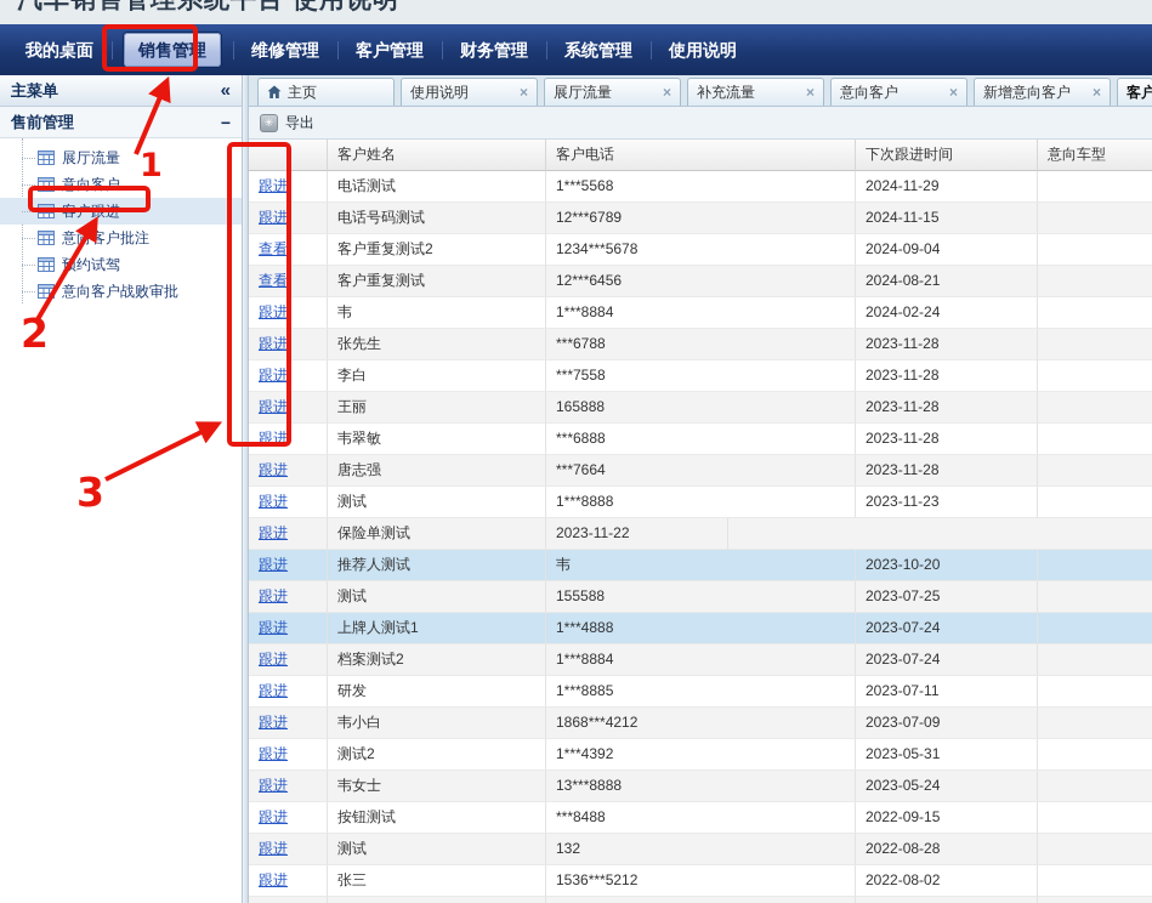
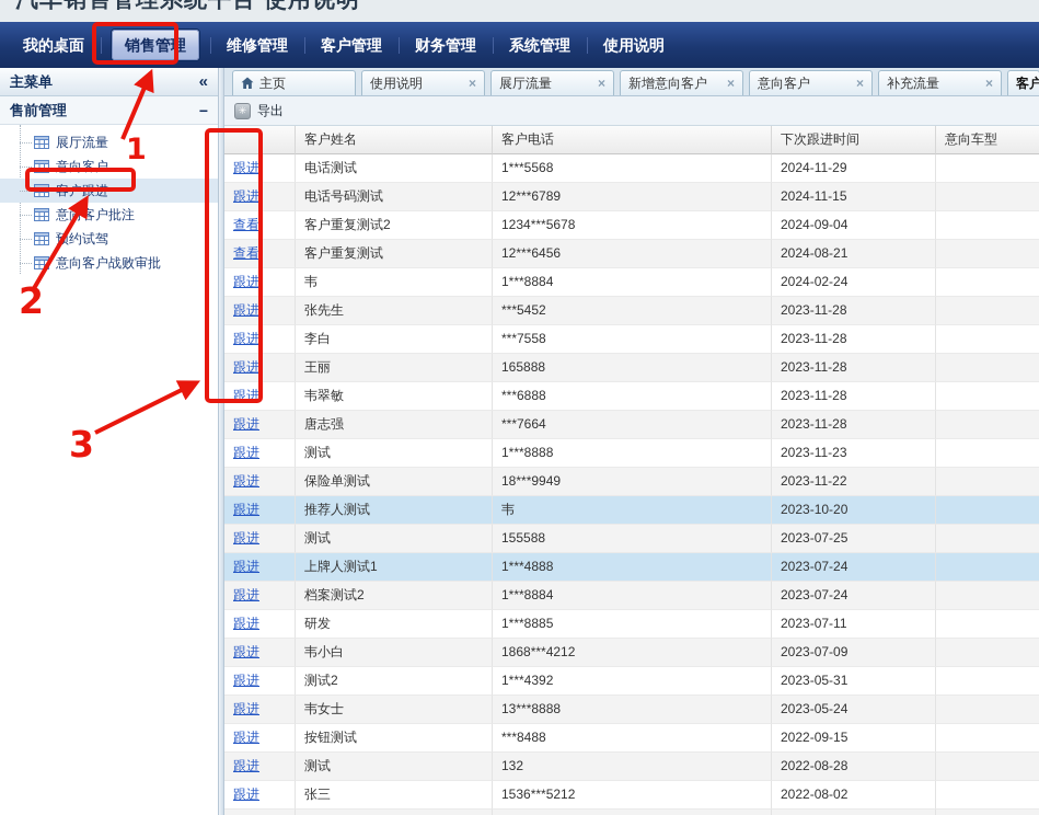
  我的桌面
  销售管理
  维修管理
  客户管理
  财务管理
  系统管理
  使用说明
  主菜单
  «
  售前管理
  −
  展厅流量
  意向客户
  客户跟进
  意客户批注
  约试驾
  意向客户战败审批
  主页
  使用说明
  ×
  展厅流量
  ×
- 补充流量
+ 新增意向客户
  ×
  意向客户
  ×
- 新增意向客户
+ 补充流量
  ×
  ✳
  导出
  客户姓名
  客户电话
  下次跟进时间
  意向车型
  跟进
  电话测试
  1***5568
  2024-11-29
  跟进
  电话号码测试
  12***6789
  2024-11-15
  查看
  客户重复测试2
  1234***5678
  2024-09-04
  查看
  客户重复测试
  12***6456
  2024-08-21
  跟进
  韦
  1***8884
  2024-02-24
  跟进
  张先生
- ***6788
+ ***5452
  2023-11-28
  跟进
  李白
  ***7558
  2023-11-28
  跟进
  王丽
  165888
  2023-11-28
  跟进
  韦翠敏
  ***6888
  2023-11-28
  跟进
  唐志强
  ***7664
  2023-11-28
  跟进
  测试
  1***8888
  2023-11-23
  跟进
  保险单测试
+ 18***9949
  2023-11-22
  跟进
  推荐人测试
  韦
  2023-10-20
  跟进
  测试
  155588
  2023-07-25
  跟进
  上牌人测试1
  1***4888
  2023-07-24
  跟进
  档案测试2
  1***8884
  2023-07-24
  跟进
  研发
  1***8885
  2023-07-11
  跟进
  韦小白
  1868***4212
  2023-07-09
  跟进
  测试2
  1***4392
  2023-05-31
  跟进
  韦女士
  13***8888
  2023-05-24
  跟进
  按钮测试
  ***8488
  2022-09-15
  跟进
  测试
  132
  2022-08-28
  跟进
  张三
  1536***5212
  2022-08-02
  1
  2
  3
